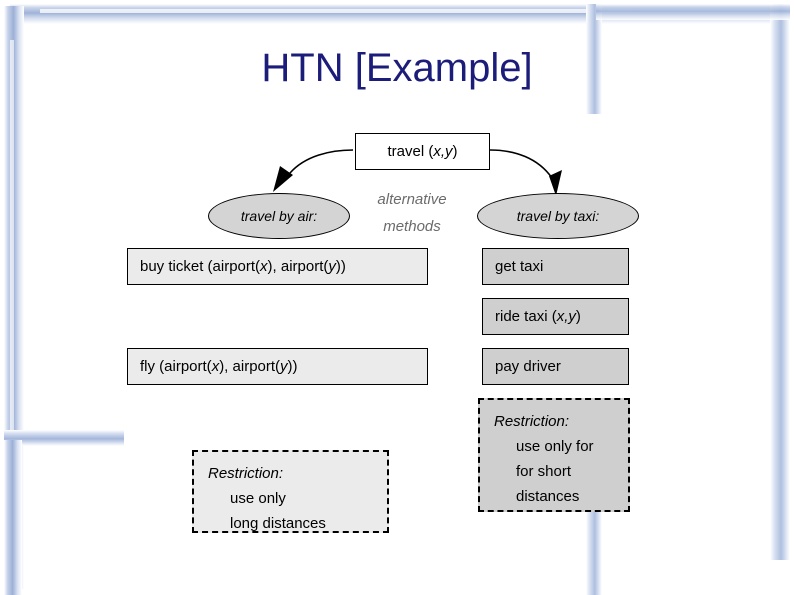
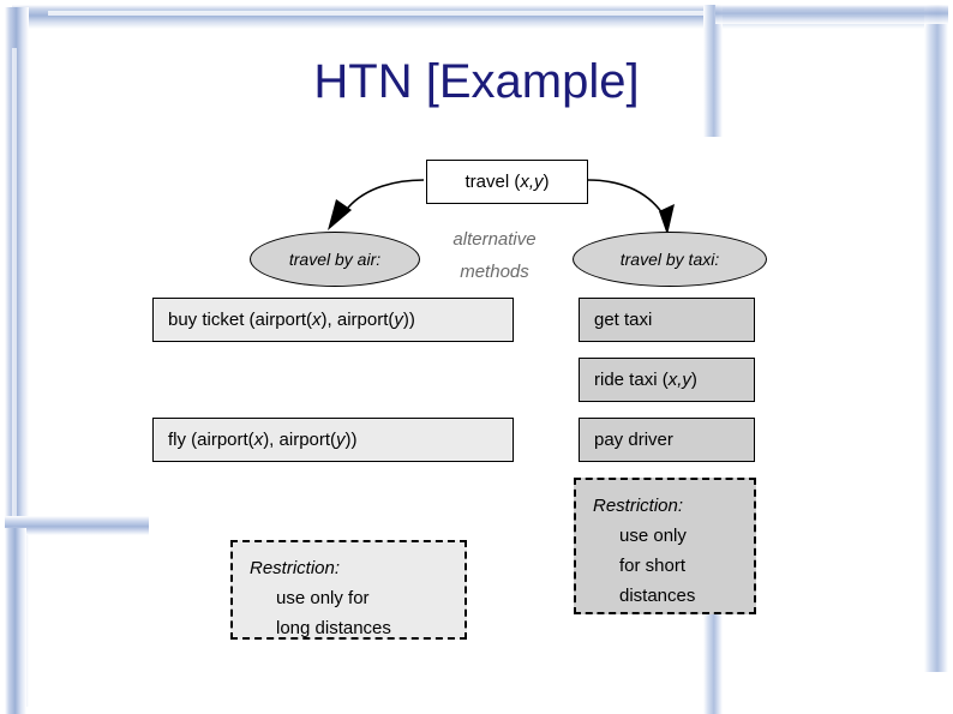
  HTN [Example]
  travel (x,y)
  alternative
  methods
  travel by air:
  travel by taxi:
  buy ticket (airport(x), airport(y))
  fly (airport(x), airport(y))
  get taxi
  ride taxi (x,y)
  pay driver
  Restriction:
- use only
+ use only for
  long distances
  Restriction:
- use only for
+ use only
  for short
  distances
